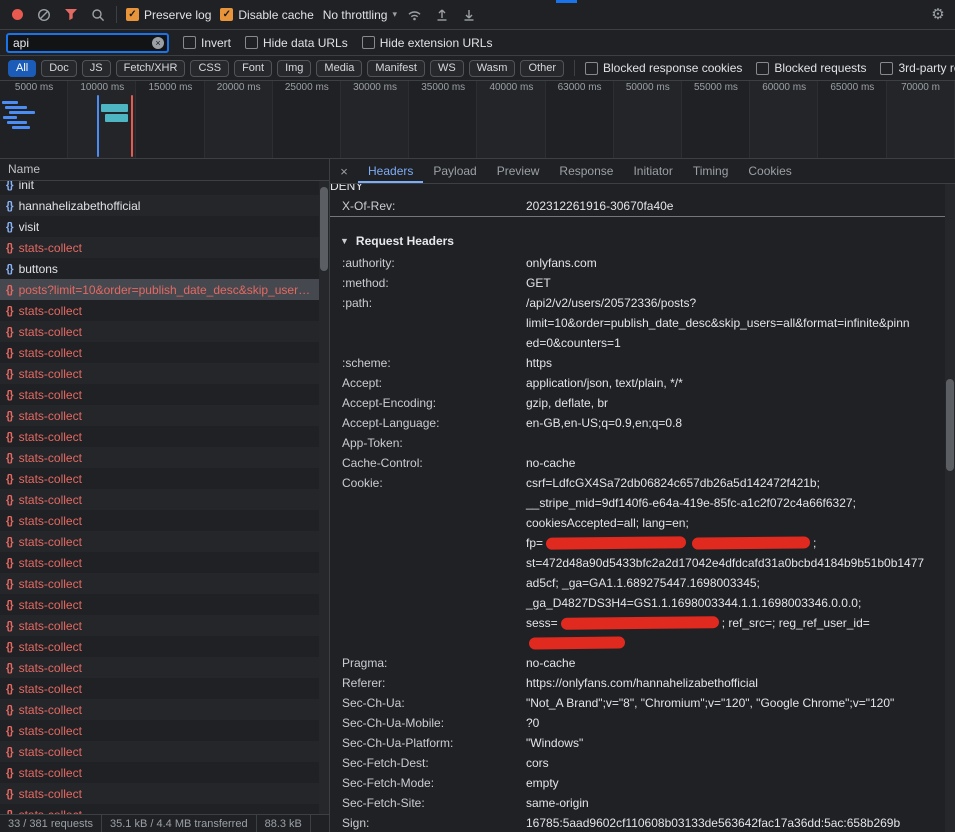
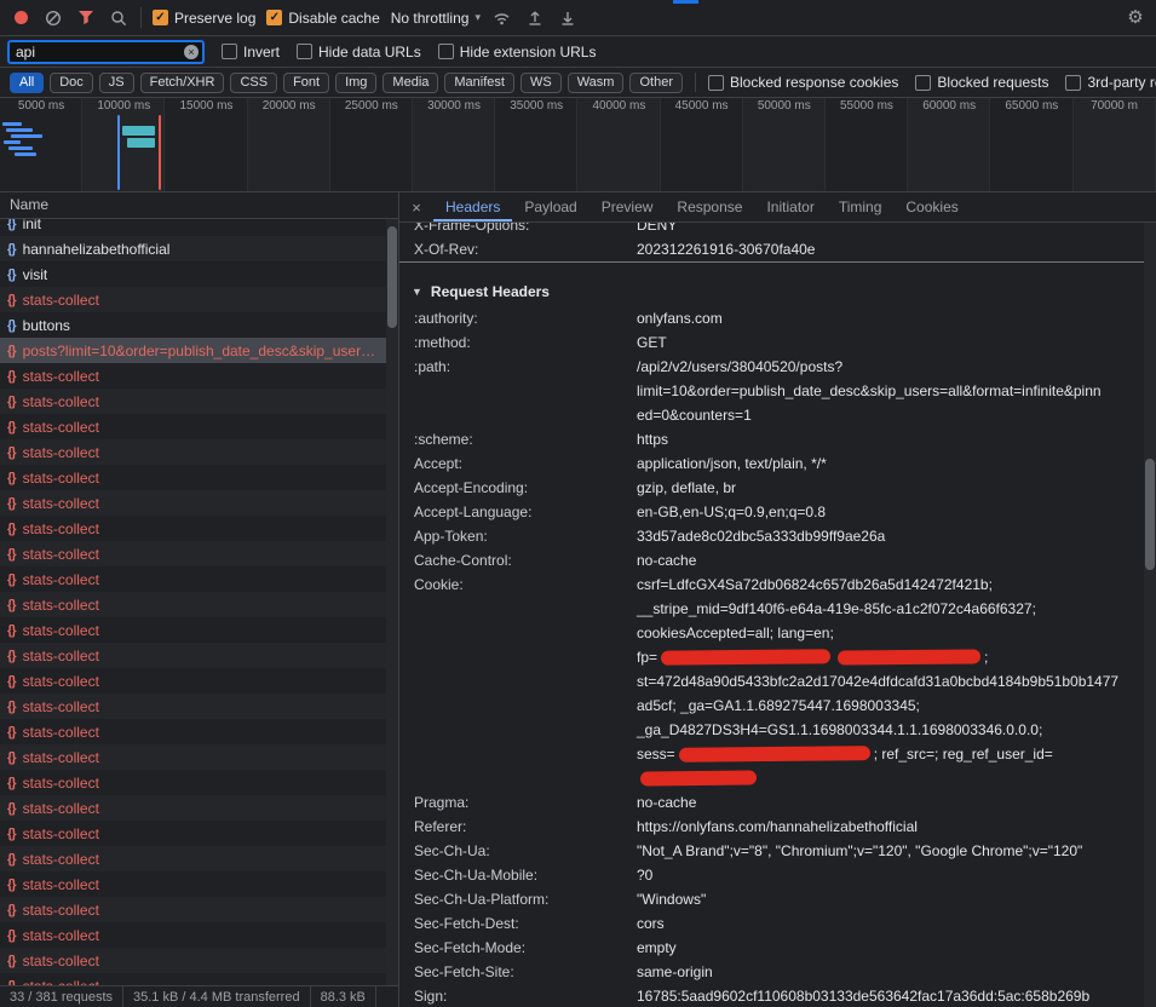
  Preserve log
  Disable cache
  No throttling
  ▾
  ⚙
  api
  ×
  Invert
  Hide data URLs
  Hide extension URLs
  All
  Doc
  JS
  Fetch/XHR
  CSS
  Font
  Img
  Media
  Manifest
  WS
  Wasm
  Other
  Blocked response cookies
  Blocked requests
  5000 ms
  10000 ms
  15000 ms
  20000 ms
  25000 ms
  30000 ms
  35000 ms
  40000 ms
- 63000 ms
+ 45000 ms
  50000 ms
  55000 ms
  60000 ms
  65000 ms
  70000 m
  Name
  {}
  init
  {}
  hannahelizabethofficial
  {}
  visit
  {}
  stats-collect
  {}
  buttons
  {}
  posts?limit=10&order=publish_date_desc&skip_user…
  {}
  stats-collect
  {}
  stats-collect
  {}
  stats-collect
  {}
  stats-collect
  {}
  stats-collect
  {}
  stats-collect
  {}
  stats-collect
  {}
  stats-collect
  {}
  stats-collect
  {}
  stats-collect
  {}
  stats-collect
  {}
  stats-collect
  {}
  stats-collect
  {}
  stats-collect
  {}
  stats-collect
  {}
  stats-collect
  {}
  stats-collect
  {}
  stats-collect
  {}
  stats-collect
  {}
  stats-collect
  {}
  stats-collect
  {}
  stats-collect
  {}
  stats-collect
  {}
  stats-collect
  33 / 381 requests
  35.1 kB / 4.4 MB transferred
  88.3 kB
  ×
  Headers
  Payload
  Preview
  Response
  Initiator
  Timing
  Cookies
+ X-Frame-Options:
  DENY
  X-Of-Rev:
  202312261916-30670fa40e
  ▼
  Request Headers
  :authority:
  onlyfans.com
  :method:
  GET
  :path:
- /api2/v2/users/20572336/posts?
+ /api2/v2/users/38040520/posts?
  limit=10&order=publish_date_desc&skip_users=all&format=infinite&pinn
  ed=0&counters=1
  :scheme:
  https
  Accept:
  application/json, text/plain, */*
  Accept-Encoding:
  gzip, deflate, br
  Accept-Language:
  en-GB,en-US;q=0.9,en;q=0.8
  App-Token:
+ 33d57ade8c02dbc5a333db99ff9ae26a
  Cache-Control:
  no-cache
  Cookie:
  csrf=LdfcGX4Sa72db06824c657db26a5d142472f421b;
  __stripe_mid=9df140f6-e64a-419e-85fc-a1c2f072c4a66f6327;
  cookiesAccepted=all; lang=en;
  fp= ;
  st=472d48a90d5433bfc2a2d17042e4dfdcafd31a0bcbd4184b9b51b0b1477
  ad5cf; _ga=GA1.1.689275447.1698003345;
  _ga_D4827DS3H4=GS1.1.1698003344.1.1.1698003346.0.0.0;
  sess= ; ref_src=; reg_ref_user_id=
  Pragma:
  no-cache
  Referer:
  https://onlyfans.com/hannahelizabethofficial
  Sec-Ch-Ua:
  "Not_A Brand";v="8", "Chromium";v="120", "Google Chrome";v="120"
  Sec-Ch-Ua-Mobile:
  ?0
  Sec-Ch-Ua-Platform:
  "Windows"
  Sec-Fetch-Dest:
  cors
  Sec-Fetch-Mode:
  empty
  Sec-Fetch-Site:
  same-origin
  Sign:
  16785:5aad9602cf110608b03133de563642fac17a36dd:5ac:658b269b
